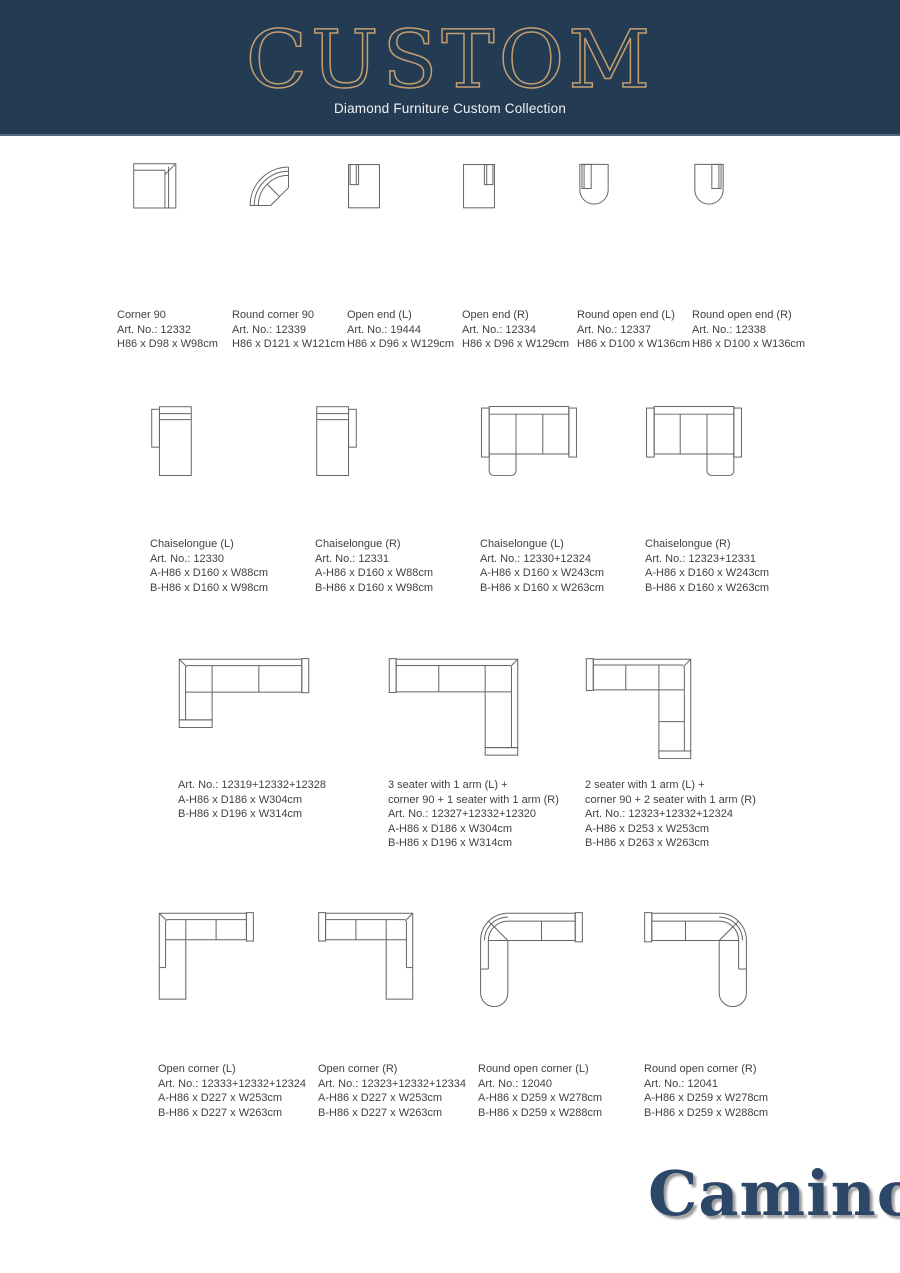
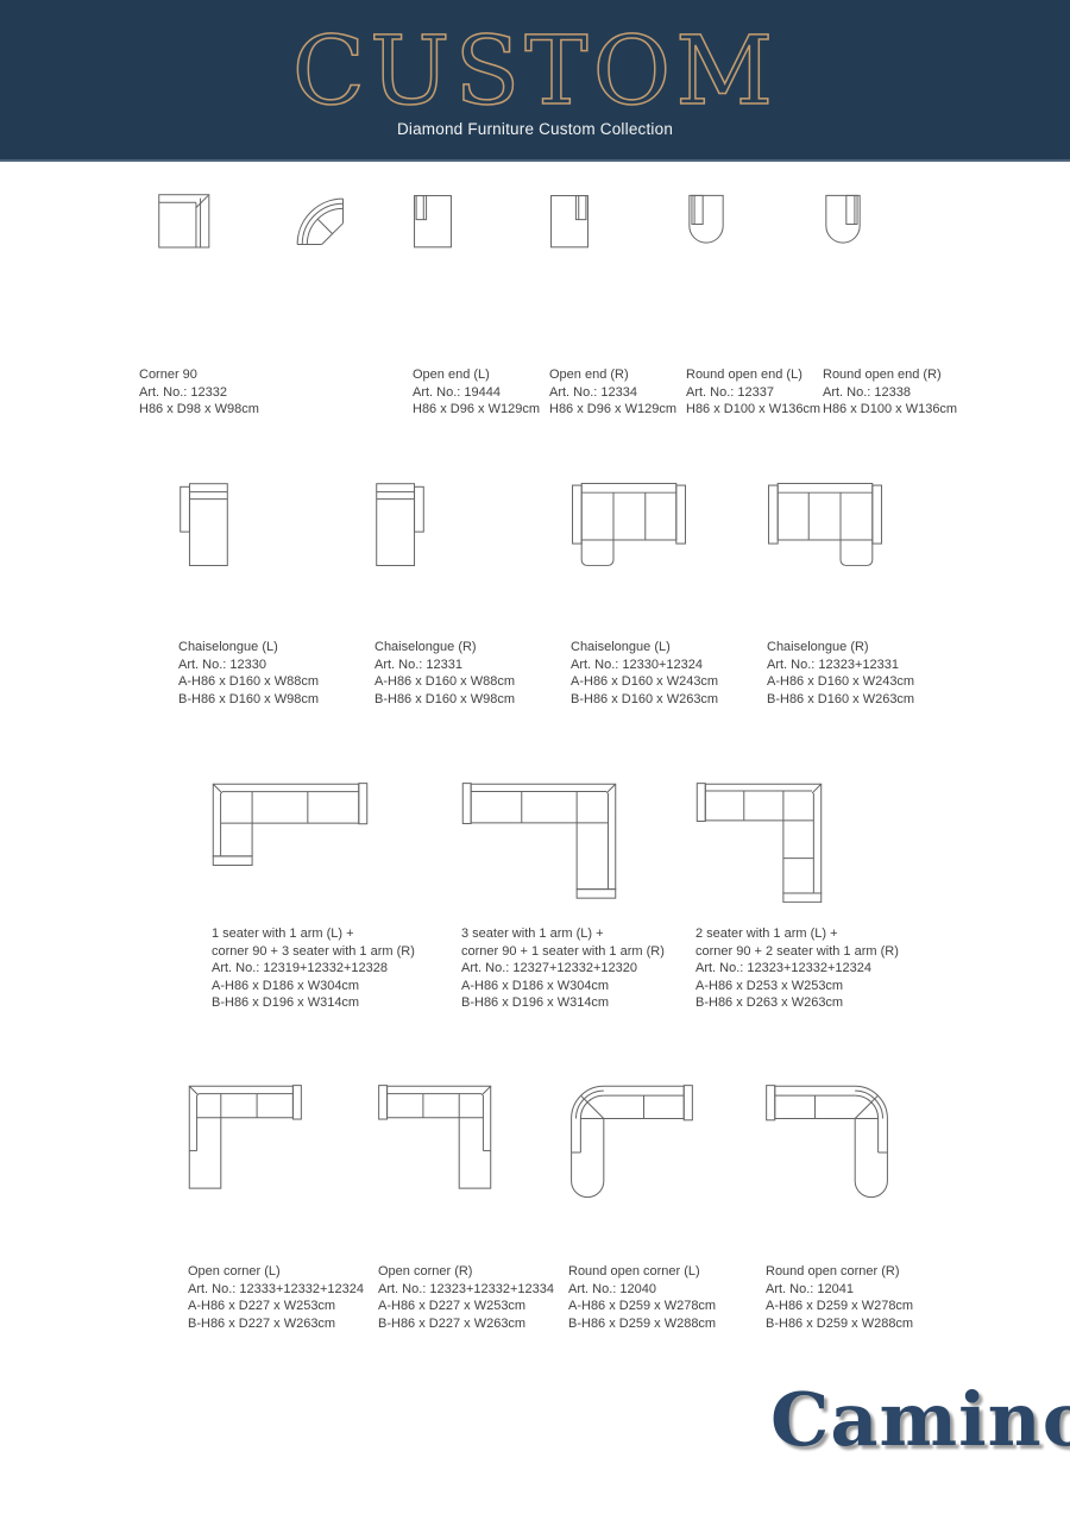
  CUSTOM
  Diamond Furniture Custom Collection
  Corner 90
  Art. No.: 12332
  H86 x D98 x W98cm
- Round corner 90
- Art. No.: 12339
- H86 x D121 x W121cm
  Open end (L)
  Art. No.: 19444
  H86 x D96 x W129cm
  Open end (R)
  Art. No.: 12334
  H86 x D96 x W129cm
  Round open end (L)
  Art. No.: 12337
  H86 x D100 x W136cm
  Round open end (R)
  Art. No.: 12338
  H86 x D100 x W136cm
  Chaiselongue (L)
  Art. No.: 12330
  A-H86 x D160 x W88cm
  B-H86 x D160 x W98cm
  Chaiselongue (R)
  Art. No.: 12331
  A-H86 x D160 x W88cm
  B-H86 x D160 x W98cm
  Chaiselongue (L)
  Art. No.: 12330+12324
  A-H86 x D160 x W243cm
  B-H86 x D160 x W263cm
  Chaiselongue (R)
  Art. No.: 12323+12331
  A-H86 x D160 x W243cm
  B-H86 x D160 x W263cm
+ 1 seater with 1 arm (L) +
+ corner 90 + 3 seater with 1 arm (R)
  Art. No.: 12319+12332+12328
  A-H86 x D186 x W304cm
  B-H86 x D196 x W314cm
  3 seater with 1 arm (L) +
  corner 90 + 1 seater with 1 arm (R)
  Art. No.: 12327+12332+12320
  A-H86 x D186 x W304cm
  B-H86 x D196 x W314cm
  2 seater with 1 arm (L) +
  corner 90 + 2 seater with 1 arm (R)
  Art. No.: 12323+12332+12324
  A-H86 x D253 x W253cm
  B-H86 x D263 x W263cm
  Open corner (L)
  Art. No.: 12333+12332+12324
  A-H86 x D227 x W253cm
  B-H86 x D227 x W263cm
  Open corner (R)
  Art. No.: 12323+12332+12334
  A-H86 x D227 x W253cm
  B-H86 x D227 x W263cm
  Round open corner (L)
  Art. No.: 12040
  A-H86 x D259 x W278cm
  B-H86 x D259 x W288cm
  Round open corner (R)
  Art. No.: 12041
  A-H86 x D259 x W278cm
  B-H86 x D259 x W288cm
  Camino
